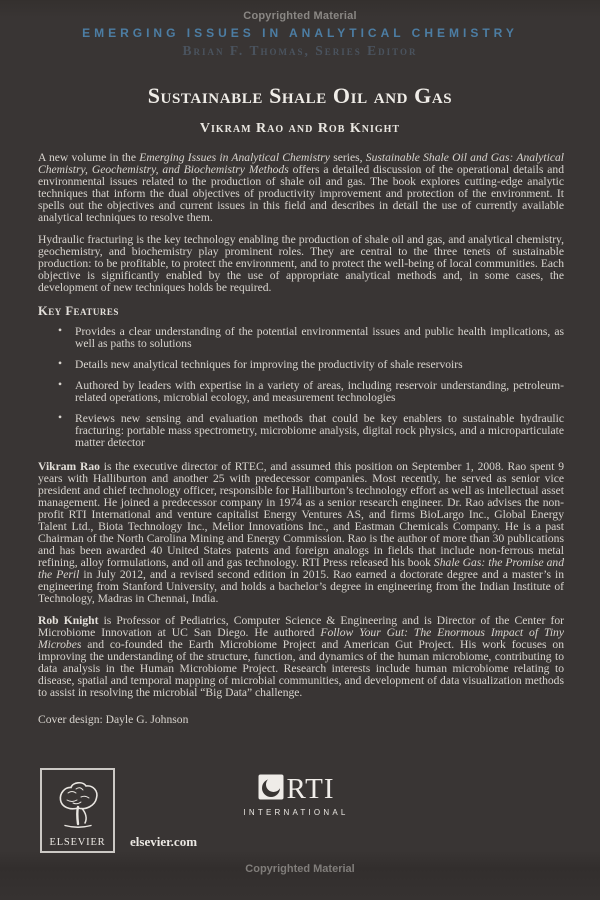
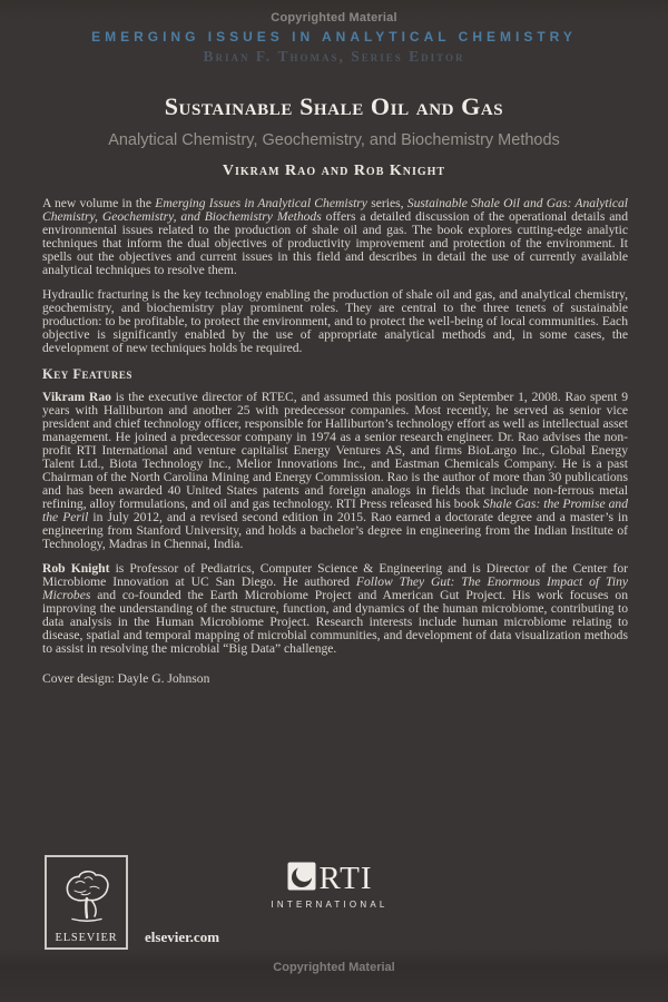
  Copyrighted Material
  EMERGING ISSUES IN ANALYTICAL CHEMISTRY
  Brian F. Thomas, Series Editor
  Sustainable Shale Oil and Gas
+ Analytical Chemistry, Geochemistry, and Biochemistry Methods
  Vikram Rao and Rob Knight
  A new volume in the Emerging Issues in Analytical Chemistry series, Sustainable Shale Oil and Gas: Analytical Chemistry, Geochemistry, and Biochemistry Methods offers a detailed discussion of the operational details and environmental issues related to the production of shale oil and gas. The book explores cutting-edge analytic techniques that inform the dual objectives of productivity improvement and protection of the environment. It spells out the objectives and current issues in this field and describes in detail the use of currently available analytical techniques to resolve them.
  Hydraulic fracturing is the key technology enabling the production of shale oil and gas, and analytical chemistry, geochemistry, and biochemistry play prominent roles. They are central to the three tenets of sustainable production: to be profitable, to protect the environment, and to protect the well-being of local communities. Each objective is significantly enabled by the use of appropriate analytical methods and, in some cases, the development of new techniques holds be required.
  Key Features
- Provides a clear understanding of the potential environmental issues and public health implications, as well as paths to solutions
- Details new analytical techniques for improving the productivity of shale reservoirs
- Authored by leaders with expertise in a variety of areas, including reservoir understanding, petroleum-related operations, microbial ecology, and measurement technologies
- Reviews new sensing and evaluation methods that could be key enablers to sustainable hydraulic fracturing: portable mass spectrometry, microbiome analysis, digital rock physics, and a microparticulate matter detector
  Vikram Rao is the executive director of RTEC, and assumed this position on September 1, 2008. Rao spent 9 years with Halliburton and another 25 with predecessor companies. Most recently, he served as senior vice president and chief technology officer, responsible for Halliburton’s technology effort as well as intellectual asset management. He joined a predecessor company in 1974 as a senior research engineer. Dr. Rao advises the non-profit RTI International and venture capitalist Energy Ventures AS, and firms BioLargo Inc., Global Energy Talent Ltd., Biota Technology Inc., Melior Innovations Inc., and Eastman Chemicals Company. He is a past Chairman of the North Carolina Mining and Energy Commission. Rao is the author of more than 30 publications and has been awarded 40 United States patents and foreign analogs in fields that include non-ferrous metal refining, alloy formulations, and oil and gas technology. RTI Press released his book Shale Gas: the Promise and the Peril in July 2012, and a revised second edition in 2015. Rao earned a doctorate degree and a master’s in engineering from Stanford University, and holds a bachelor’s degree in engineering from the Indian Institute of Technology, Madras in Chennai, India.
- Rob Knight is Professor of Pediatrics, Computer Science & Engineering and is Director of the Center for Microbiome Innovation at UC San Diego. He authored Follow Your Gut: The Enormous Impact of Tiny Microbes and co-founded the Earth Microbiome Project and American Gut Project. His work focuses on improving the understanding of the structure, function, and dynamics of the human microbiome, contributing to data analysis in the Human Microbiome Project. Research interests include human microbiome relating to disease, spatial and temporal mapping of microbial communities, and development of data visualization methods to assist in resolving the microbial “Big Data” challenge.
+ Rob Knight is Professor of Pediatrics, Computer Science & Engineering and is Director of the Center for Microbiome Innovation at UC San Diego. He authored Follow They Gut: The Enormous Impact of Tiny Microbes and co-founded the Earth Microbiome Project and American Gut Project. His work focuses on improving the understanding of the structure, function, and dynamics of the human microbiome, contributing to data analysis in the Human Microbiome Project. Research interests include human microbiome relating to disease, spatial and temporal mapping of microbial communities, and development of data visualization methods to assist in resolving the microbial “Big Data” challenge.
  Cover design: Dayle G. Johnson
  ELSEVIER
  elsevier.com
  RTI
  INTERNATIONAL
  Copyrighted Material
